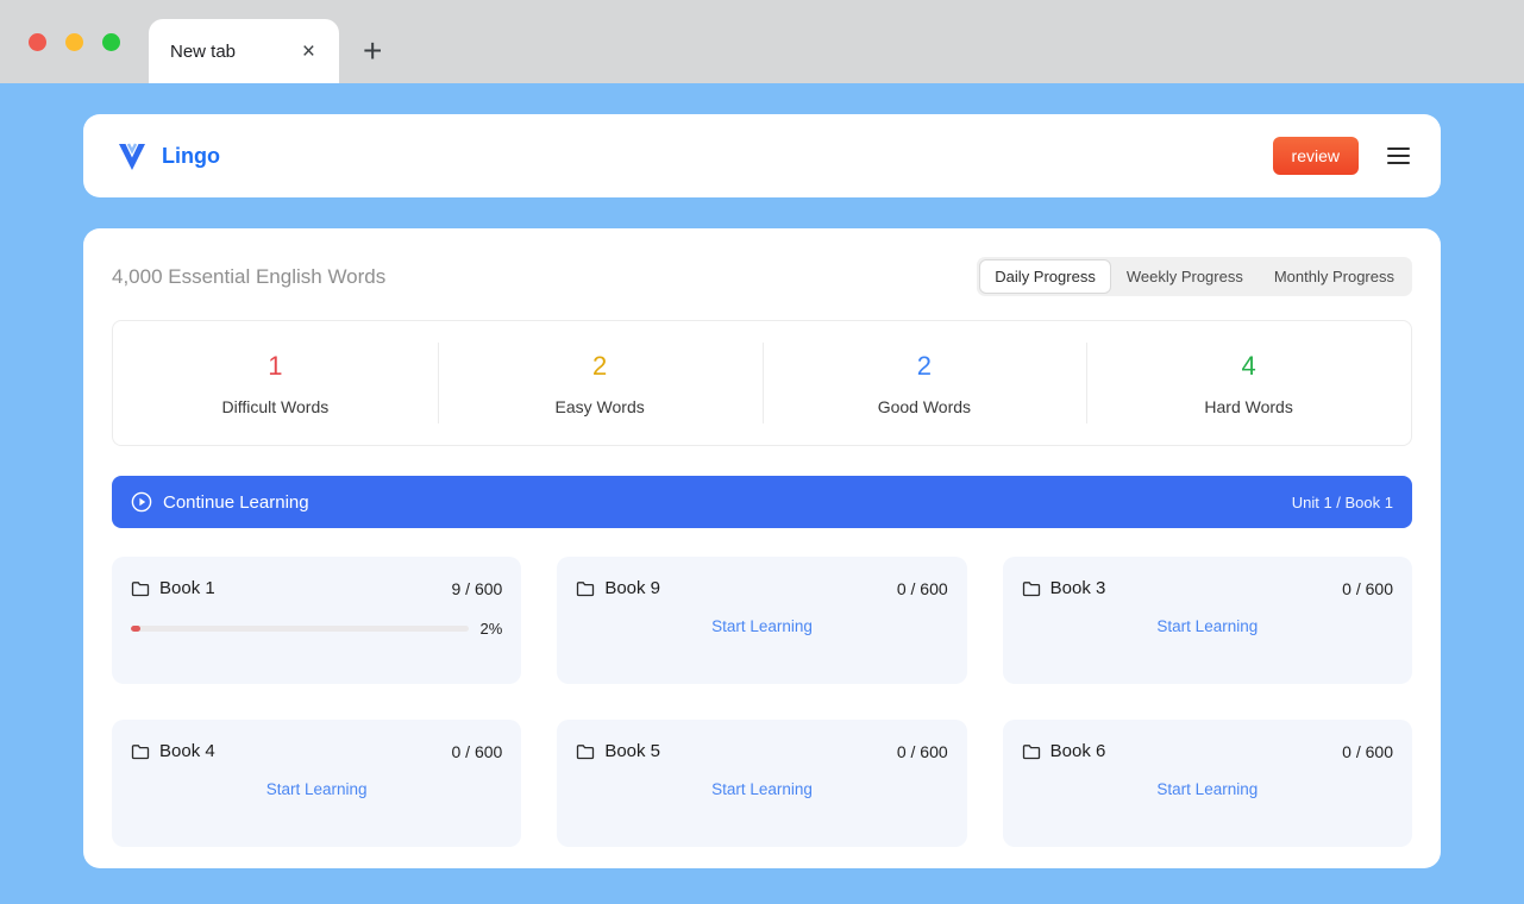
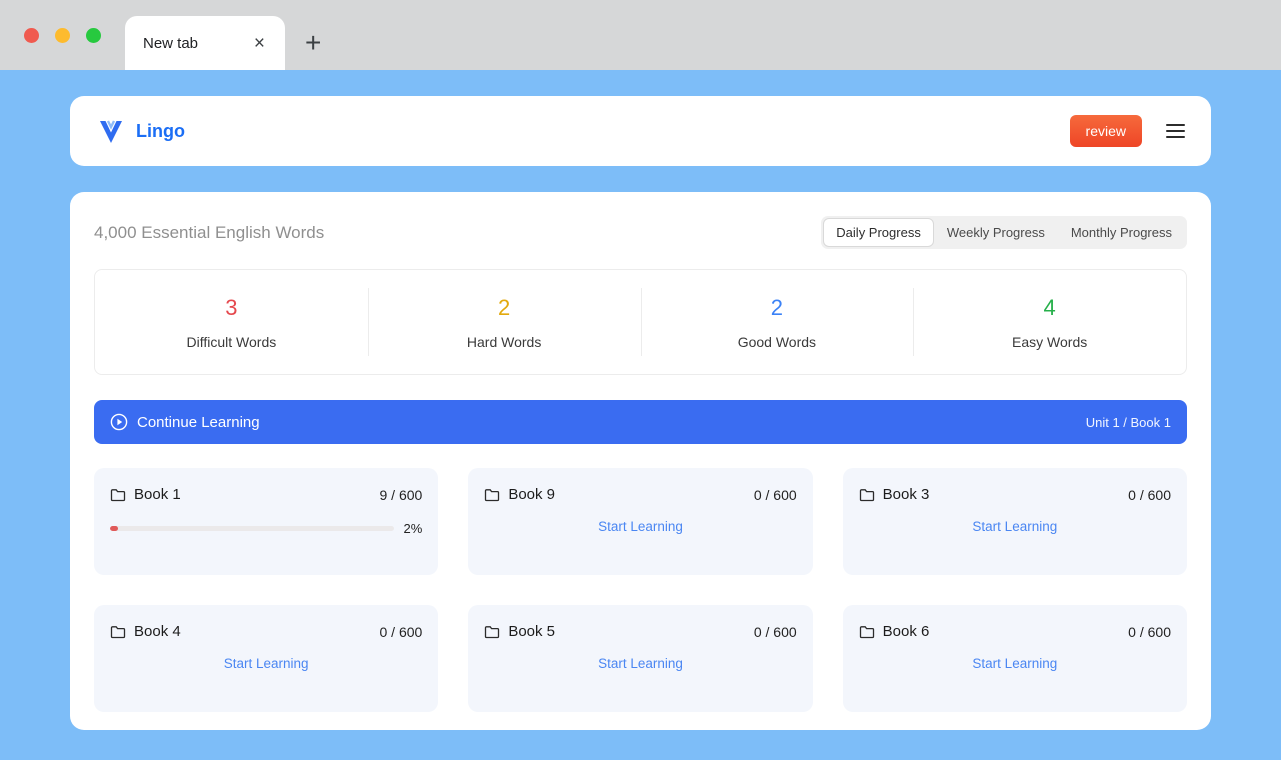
  New tab
  ×
  +
  Lingo
  review
  4,000 Essential English Words
  Daily Progress
  Weekly Progress
  Monthly Progress
- 1
+ 3
  Difficult Words
  2
- Easy Words
+ Hard Words
  2
  Good Words
  4
- Hard Words
+ Easy Words
  Continue Learning
  Unit 1 / Book 1
  Book 1
  9 / 600
  2%
  Book 9
  0 / 600
  Start Learning
  Book 3
  0 / 600
  Start Learning
  Book 4
  0 / 600
  Start Learning
  Book 5
  0 / 600
  Start Learning
  Book 6
  0 / 600
  Start Learning
